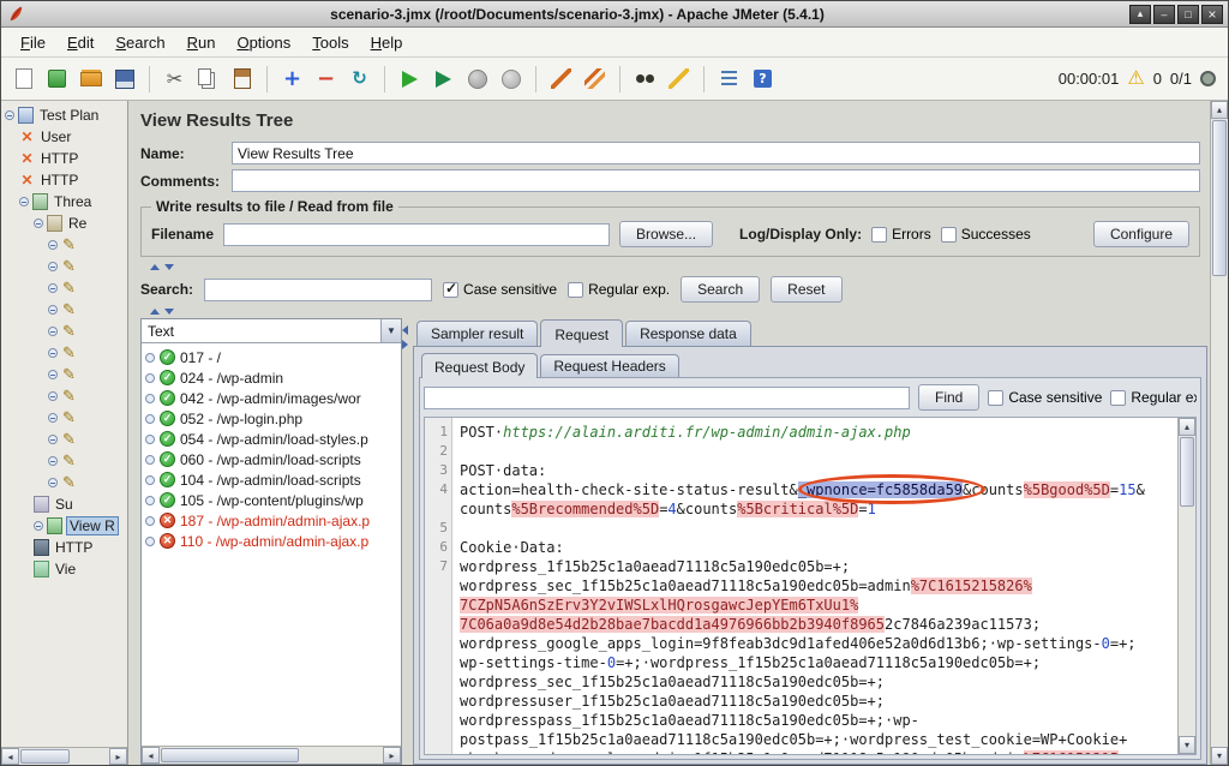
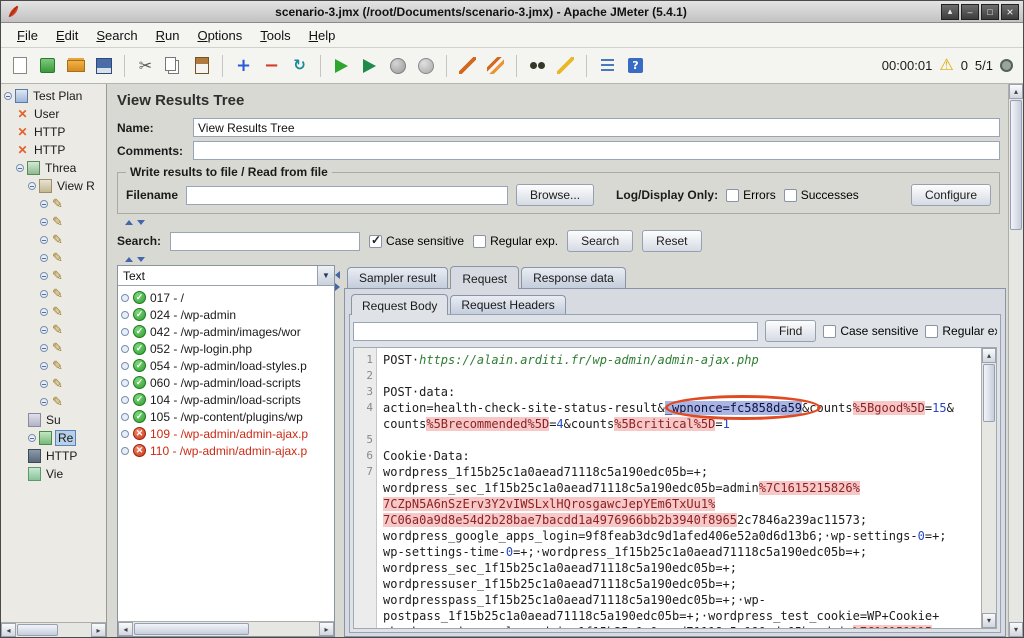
  scenario-3.jmx (/root/Documents/scenario-3.jmx) - Apache JMeter (5.4.1)
  File
  Edit
  Search
  Run
  Options
  Tools
  Help
  00:00:01
  ⚠
  0
- 0/1
+ 5/1
  Test Plan
  User
  HTTP
  HTTP
  Threa
- Re
+ View R
  Su
- View R
+ Re
  HTTP
  Vie
  View Results Tree
  Name:
  View Results Tree
  Comments:
  Write results to file / Read from file
  Filename
  Browse...
  Log/Display Only:
  Errors
  Successes
  Configure
  Search:
  Case sensitive
  Regular exp.
  Search
  Reset
  Text
  017 - /
  024 - /wp-admin
  042 - /wp-admin/images/wor
  052 - /wp-login.php
  054 - /wp-admin/load-styles.p
  060 - /wp-admin/load-scripts
  104 - /wp-admin/load-scripts
  105 - /wp-content/plugins/wp
- 187 - /wp-admin/admin-ajax.p
+ 109 - /wp-admin/admin-ajax.p
  110 - /wp-admin/admin-ajax.p
  Sampler result
  Request
  Response data
  Request Body
  Request Headers
  Find
  Case sensitive
  Regular e
  1
  2
  3
  4
  5
  6
  7
  POST·https://alain.arditi.fr/wp-admin/admin-ajax.php
  POST·data:
  action=health-check-site-status-result&_wpnonce=fc5858da59&counts%5Bgood%5D=15&
  counts%5Brecommended%5D=4&counts%5Bcritical%5D=1
  Cookie·Data:
  wordpress_1f15b25c1a0aead71118c5a190edc05b=+;
  wordpress_sec_1f15b25c1a0aead71118c5a190edc05b=admin%7C1615215826%
  7CZpN5A6nSzErv3Y2vIWSLxlHQrosgawcJepYEm6TxUu1%
  7C06a0a9d8e54d2b28bae7bacdd1a4976966bb2b3940f89652c7846a239ac11573;
  wordpress_google_apps_login=9f8feab3dc9d1afed406e52a0d6d13b6;·wp-settings-0=+;
  wp-settings-time-0=+;·wordpress_1f15b25c1a0aead71118c5a190edc05b=+;
  wordpress_sec_1f15b25c1a0aead71118c5a190edc05b=+;
  wordpressuser_1f15b25c1a0aead71118c5a190edc05b=+;
  wordpresspass_1f15b25c1a0aead71118c5a190edc05b=+;·wp-
  postpass_1f15b25c1a0aead71118c5a190edc05b=+;·wordpress_test_cookie=WP+Cookie+
